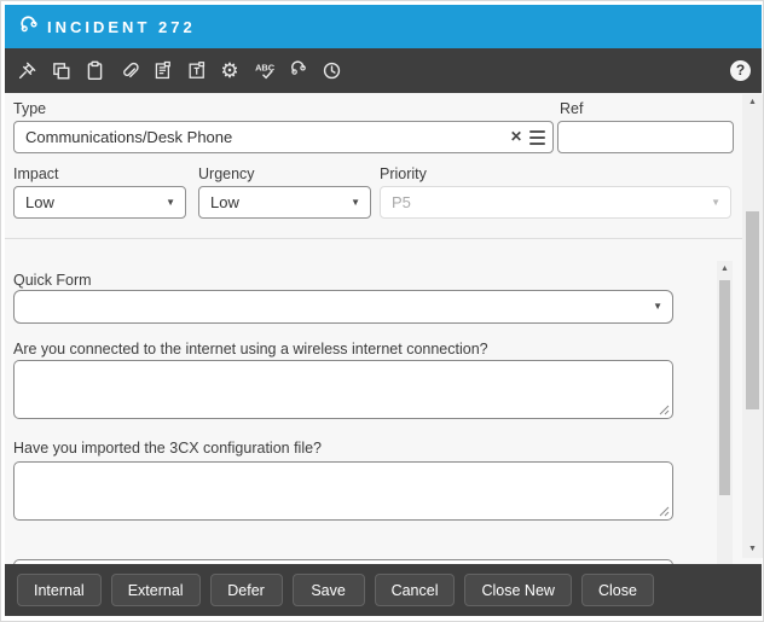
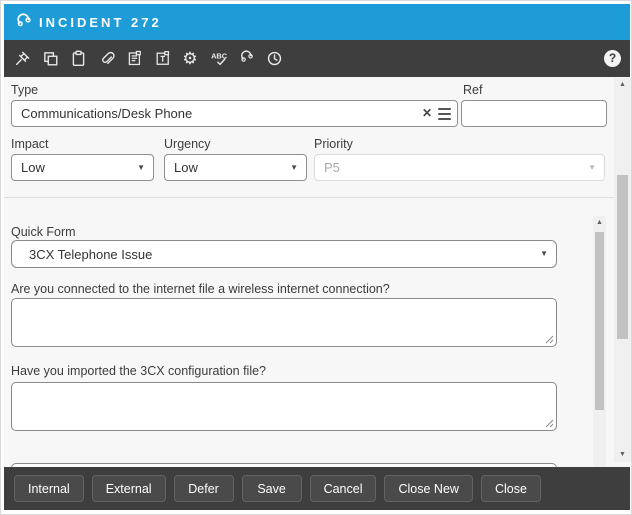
  INCIDENT 272
  ⚙
  ABC
  ?
  Type
  Ref
  Communications/Desk Phone
  ✕
  Impact
  Urgency
  Priority
  Low
  ▼
  Low
  ▼
  P5
  ▼
  Quick Form
+ 3CX Telephone Issue
  ▼
- Are you connected to the internet using a wireless internet connection?
+ Are you connected to the internet file a wireless internet connection?
  Have you imported the 3CX configuration file?
  Internal
  External
  Defer
  Save
  Cancel
  Close New
  Close
